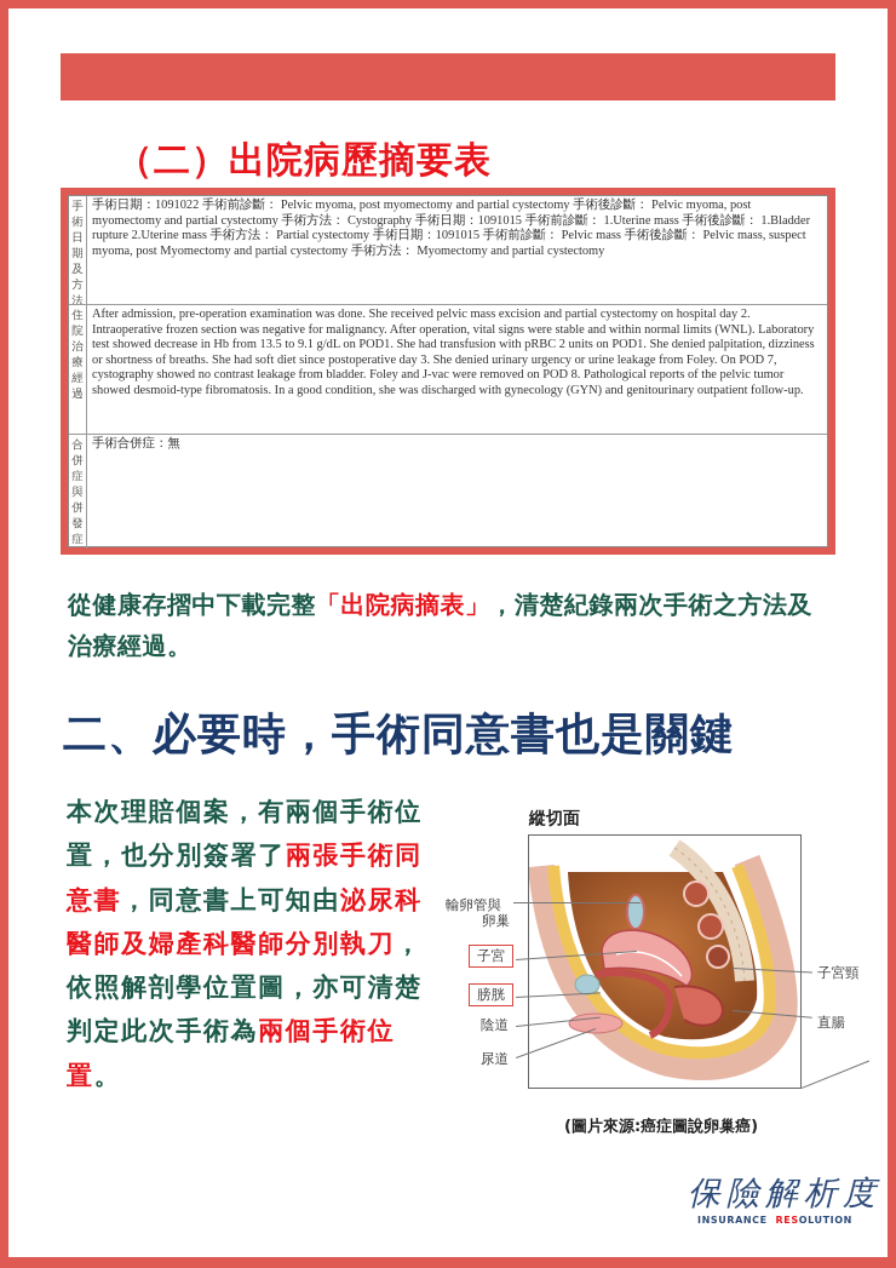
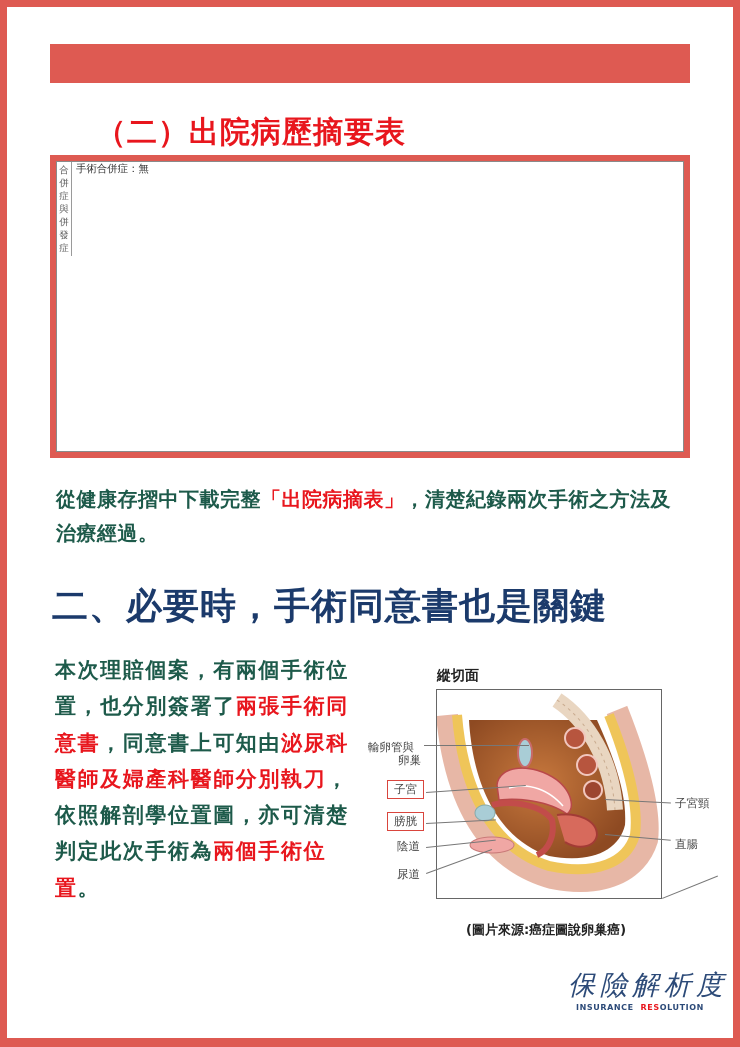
  （二）出院病歷摘要表
- 手術日期及方法
- 手術日期：1091022 手術前診斷： Pelvic myoma, post myomectomy and partial cystectomy 手術後診斷： Pelvic myoma, post myomectomy and partial cystectomy 手術方法： Cystography 手術日期：1091015 手術前診斷： 1.Uterine mass 手術後診斷： 1.Bladder rupture 2.Uterine mass 手術方法： Partial cystectomy 手術日期：1091015 手術前診斷： Pelvic mass 手術後診斷： Pelvic mass, suspect myoma, post Myomectomy and partial cystectomy 手術方法： Myomectomy and partial cystectomy
- 住院治療經過
- After admission, pre-operation examination was done. She received pelvic mass excision and partial cystectomy on hospital day 2. Intraoperative frozen section was negative for malignancy. After operation, vital signs were stable and within normal limits (WNL). Laboratory test showed decrease in Hb from 13.5 to 9.1 g/dL on POD1. She had transfusion with pRBC 2 units on POD1. She denied palpitation, dizziness or shortness of breaths. She had soft diet since postoperative day 3. She denied urinary urgency or urine leakage from Foley. On POD 7, cystography showed no contrast leakage from bladder. Foley and J-vac were removed on POD 8. Pathological reports of the pelvic tumor showed desmoid-type fibromatosis. In a good condition, she was discharged with gynecology (GYN) and genitourinary outpatient follow-up.
  合併症與併發症
  手術合併症：無
  從健康存摺中下載完整「出院病摘表」，清楚紀錄兩次手術之方法及治療經過。
  二、必要時，手術同意書也是關鍵
  本次理賠個案，有兩個手術位置，也分別簽署了兩張手術同意書，同意書上可知由泌尿科醫師及婦產科醫師分別執刀，依照解剖學位置圖，亦可清楚判定此次手術為兩個手術位置。
  縱切面
  輸卵管與
  卵巢
  子宮
  膀胱
  陰道
  尿道
  子宮頸
  直腸
  (圖片來源:癌症圖說卵巢癌)
  保險解析度
  INSURANCE RESOLUTION
